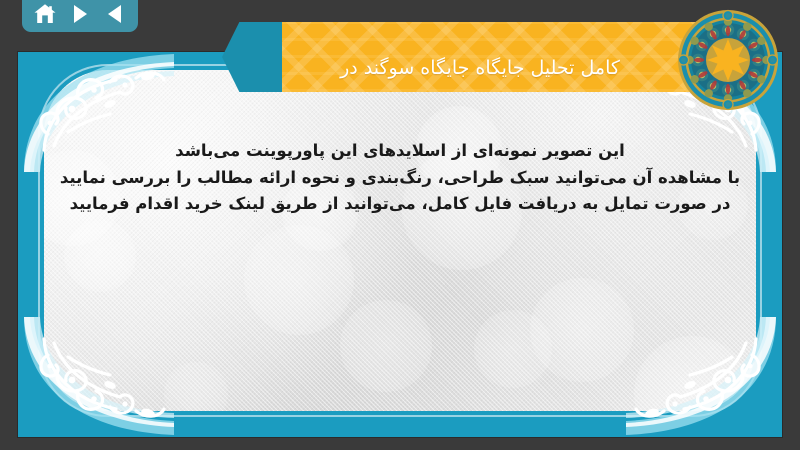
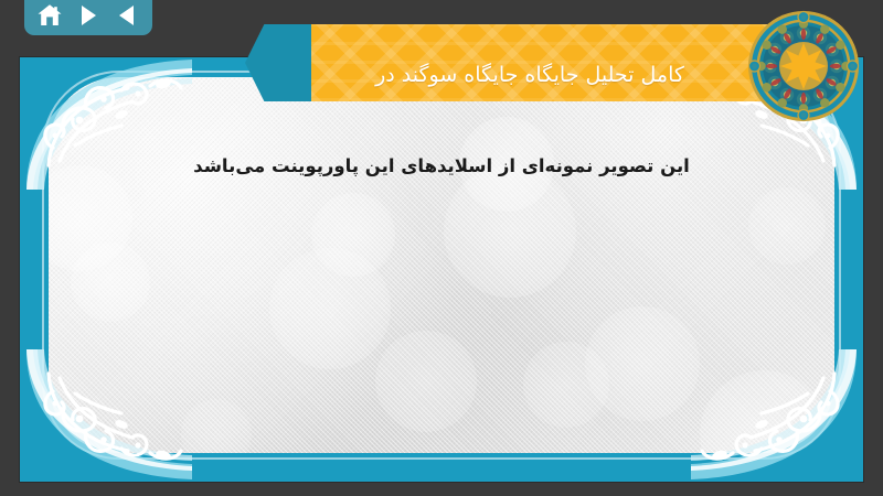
  این تصویر نمونه‌ای از اسلایدهای این پاورپوینت می‌باشد
- با مشاهده آن می‌توانید سبک طراحی، رنگ‌بندی و نحوه ارائه مطالب را بررسی نمایید
- در صورت تمایل به دریافت فایل کامل، می‌توانید از طریق لینک خرید اقدام فرمایید
  کامل تحلیل جایگاه جایگاه سوگند در
